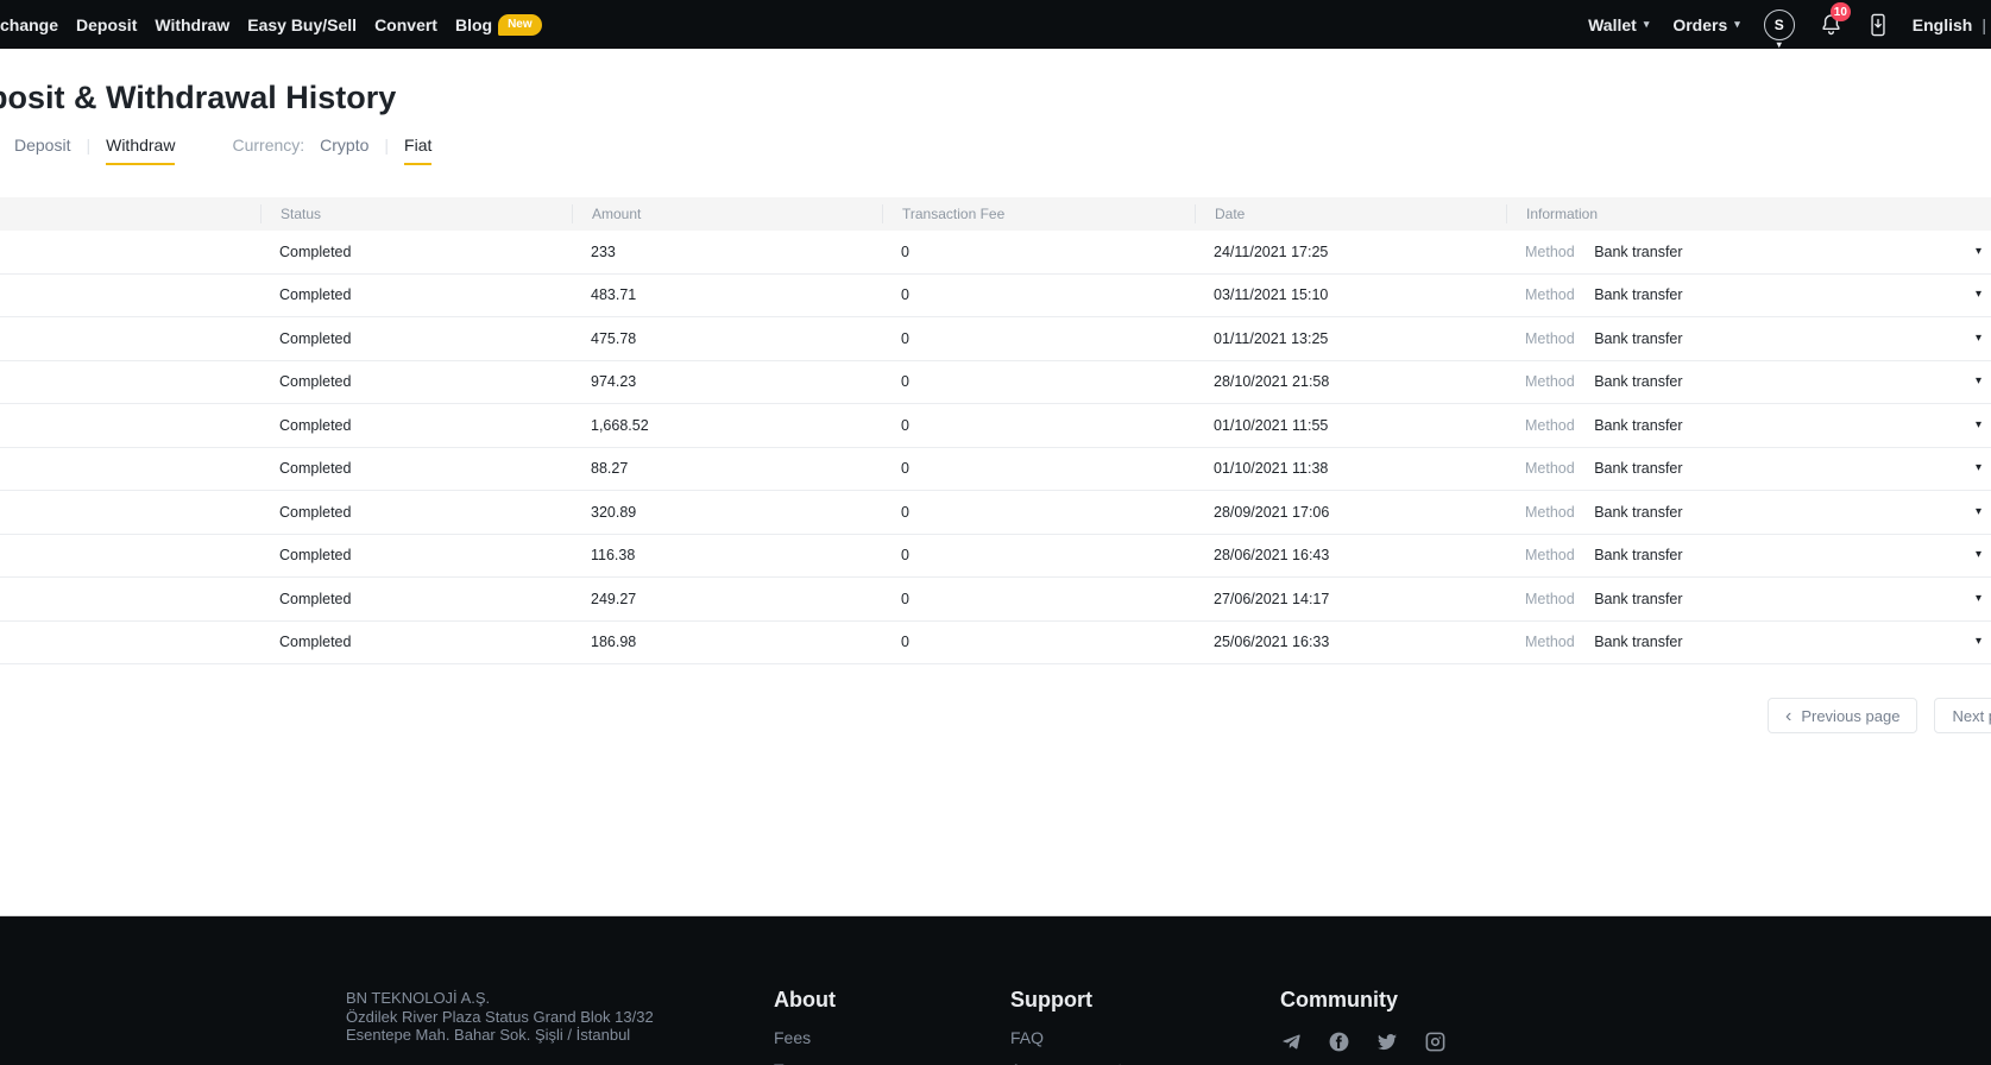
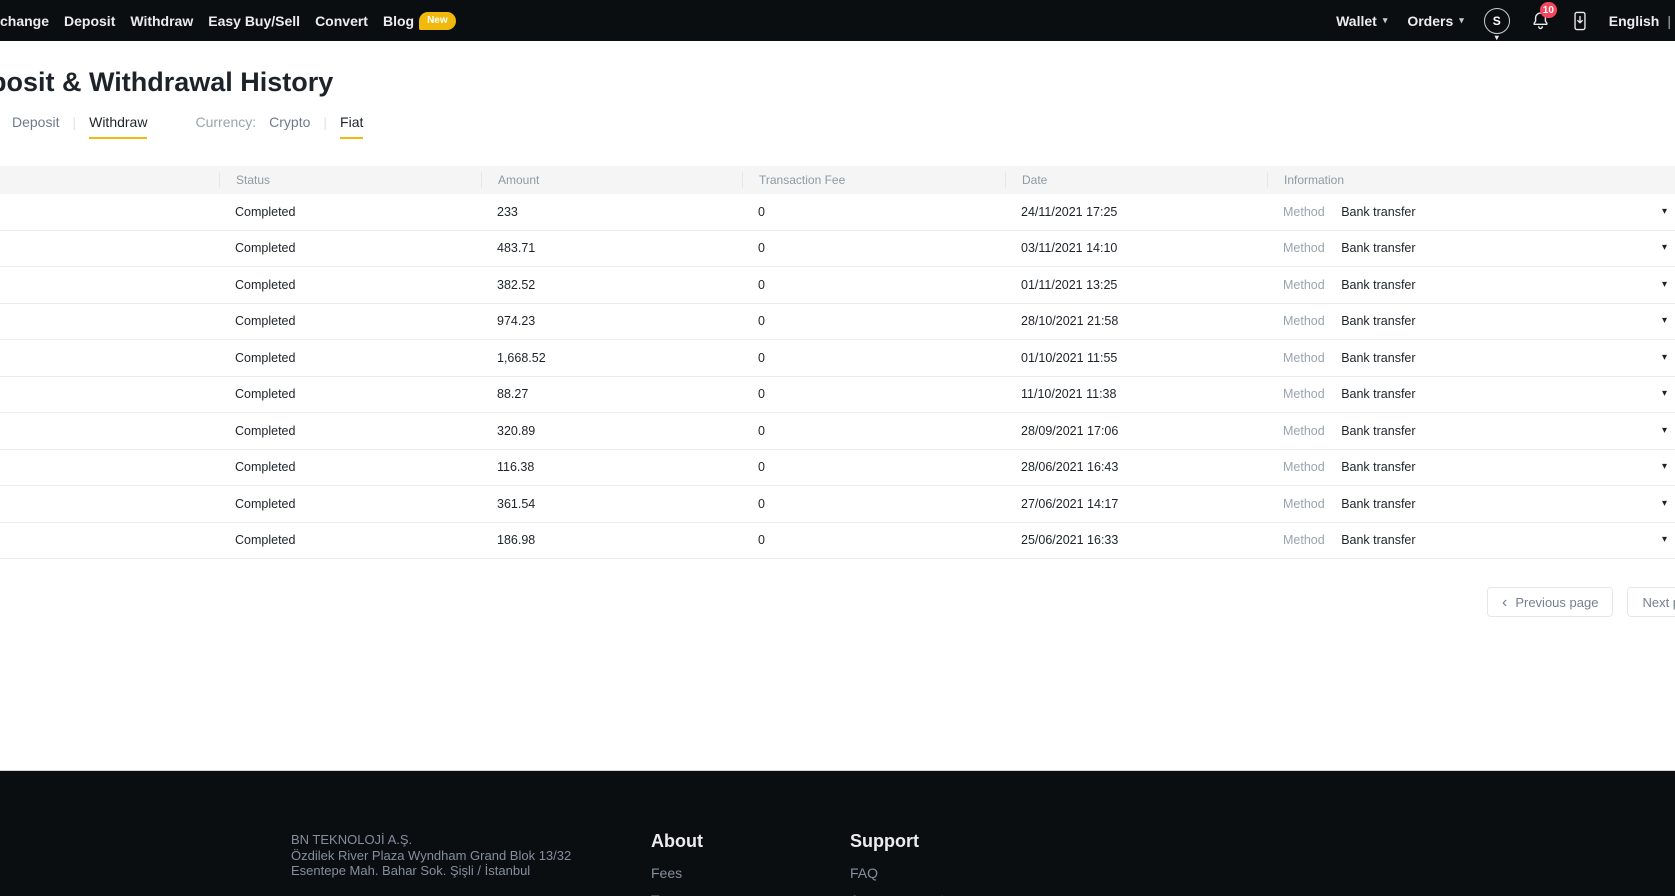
  change
  Deposit
  Withdraw
  Easy Buy/Sell
  Convert
  Blog
  New
  Wallet
  ▾
  Orders
  ▾
  S
  ▾
  10
  English
  |
  osit & Withdrawal History
  Deposit
  |
  Withdraw
  Currency:
  Crypto
  |
  Fiat
  Status
  Amount
  Transaction Fee
  Date
  Information
  Completed
  233
  0
  24/11/2021 17:25
  Method Bank transfer
  ▾
  Completed
  483.71
  0
- 03/11/2021 15:10
+ 03/11/2021 14:10
  Method Bank transfer
  ▾
  Completed
- 475.78
+ 382.52
  0
  01/11/2021 13:25
  Method Bank transfer
  ▾
  Completed
  974.23
  0
  28/10/2021 21:58
  Method Bank transfer
  ▾
  Completed
  1,668.52
  0
  01/10/2021 11:55
  Method Bank transfer
  ▾
  Completed
  88.27
  0
- 01/10/2021 11:38
+ 11/10/2021 11:38
  Method Bank transfer
  ▾
  Completed
  320.89
  0
  28/09/2021 17:06
  Method Bank transfer
  ▾
  Completed
  116.38
  0
  28/06/2021 16:43
  Method Bank transfer
  ▾
  Completed
- 249.27
+ 361.54
  0
  27/06/2021 14:17
  Method Bank transfer
  ▾
  Completed
  186.98
  0
  25/06/2021 16:33
  Method Bank transfer
  ▾
  ‹
  Previous page
  BN TEKNOLOJİ A.Ş.
- Özdilek River Plaza Status Grand Blok 13/32
+ Özdilek River Plaza Wyndham Grand Blok 13/32
  Esentepe Mah. Bahar Sok. Şişli / İstanbul
  About
  Fees
  Support
  FAQ
- Community
